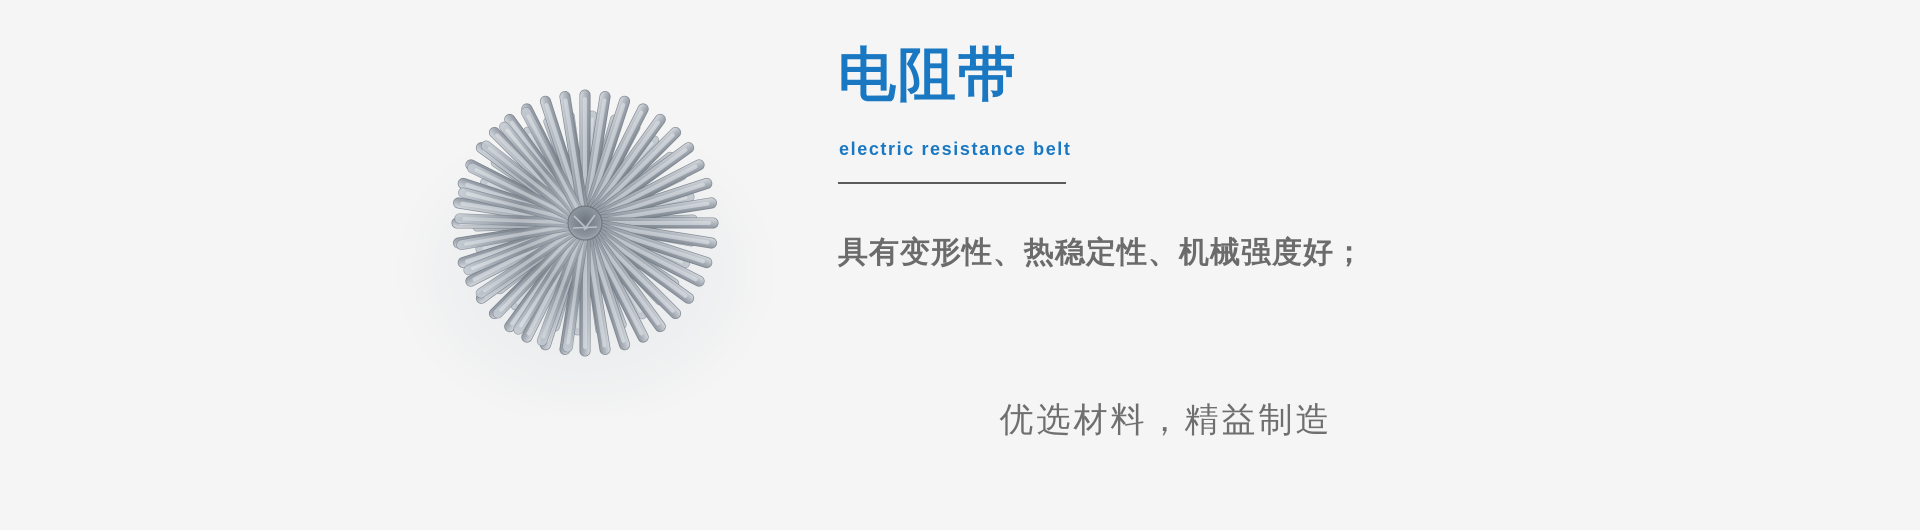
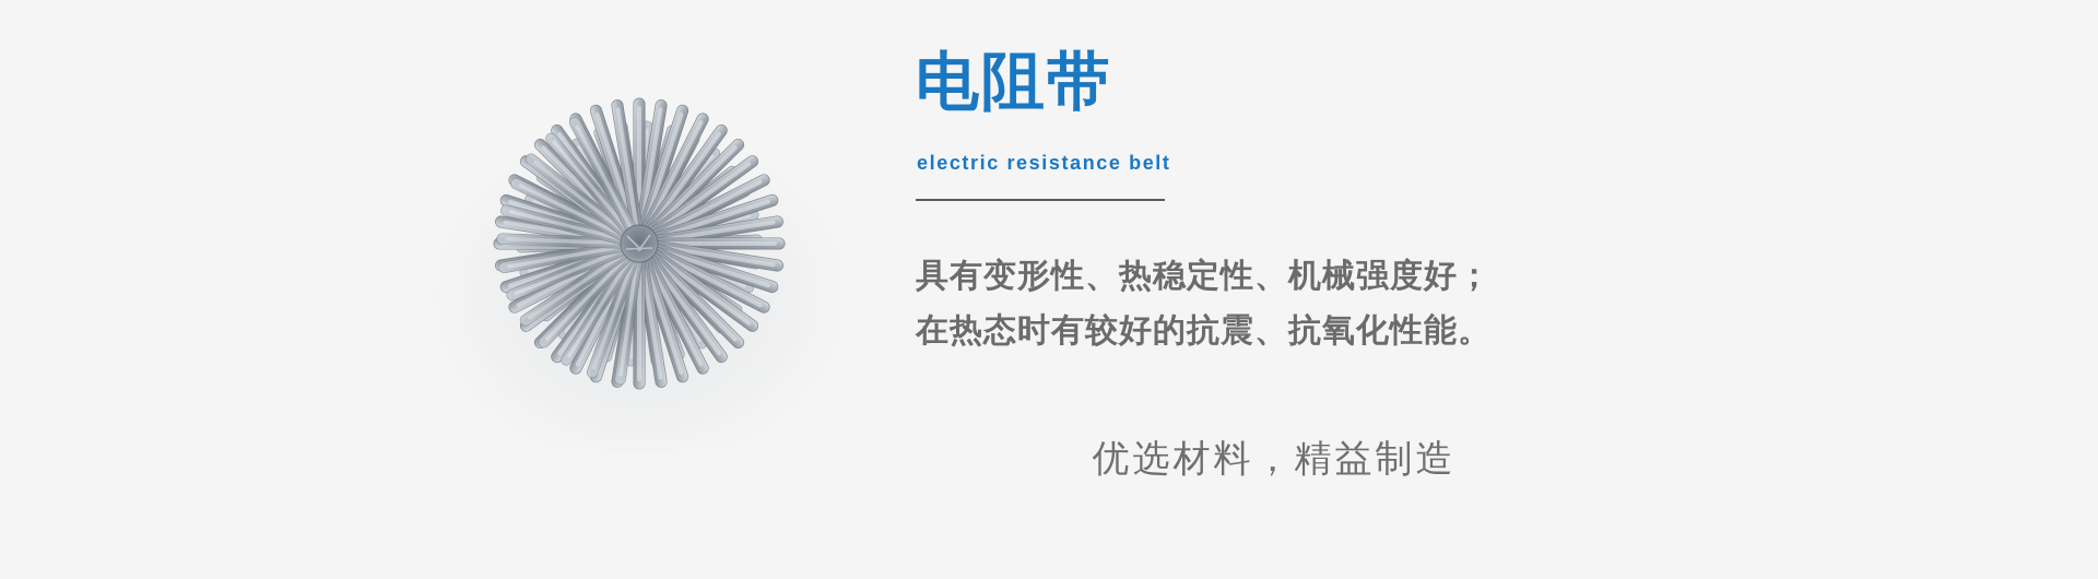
  电阻带
  electric resistance belt
  具有变形性、热稳定性、机械强度好；
+ 在热态时有较好的抗震、抗氧化性能。
  优选材料，精益制造
